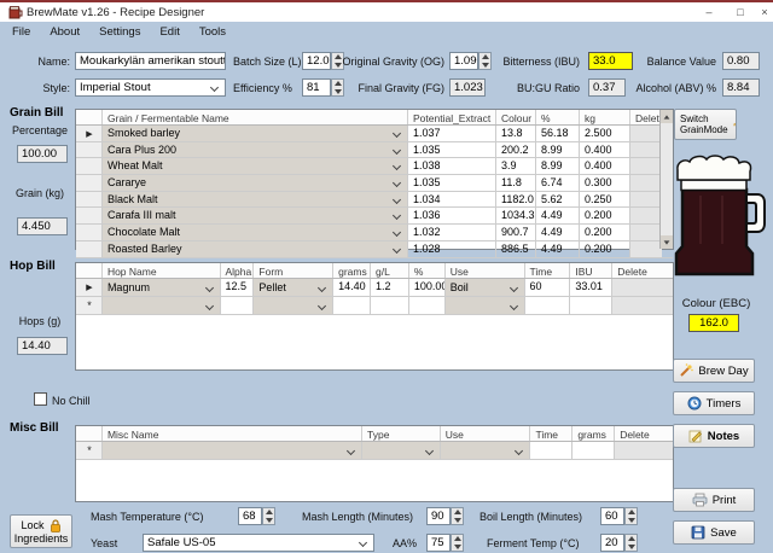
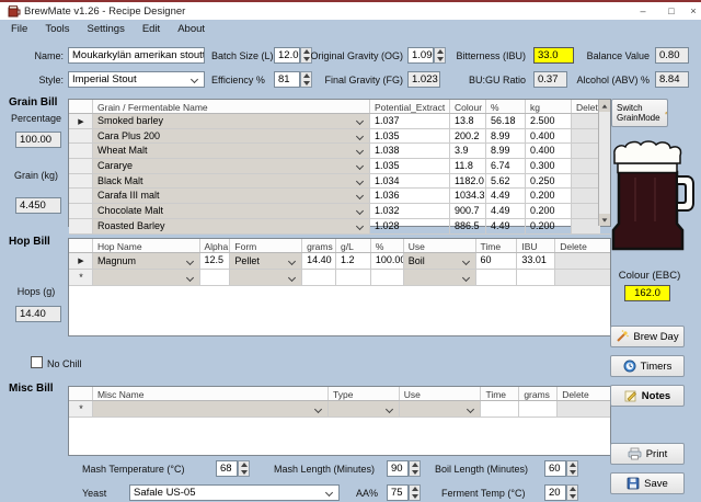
  BrewMate v1.26 - Recipe Designer
  –
  □
  ×
  File
- About
+ Tools
  Settings
  Edit
- Tools
+ About
  Name:
  Moukarkylän amerikan stoutt
  Batch Size (L)
  12.0
  Original Gravity (OG)
  1.09
  Bitterness (IBU)
  33.0
  Balance Value
  0.80
  Style:
  Imperial Stout
  Efficiency %
  81
  Final Gravity (FG)
  1.023
  BU:GU Ratio
  0.37
  Alcohol (ABV) %
  8.84
  Grain Bill
  Percentage
  100.00
  Grain (kg)
  4.450
  Grain / Fermentable Name
  Potential_Extract
  Colour
  %
  kg
  Delet
  Smoked barley
  1.037
  13.8
  56.18
  2.500
  Cara Plus 200
  1.035
  200.2
  8.99
  0.400
  Wheat Malt
  1.038
  3.9
  8.99
  0.400
  Cararye
  1.035
  11.8
  6.74
  0.300
  Black Malt
  1.034
  1182.0
  5.62
  0.250
  Carafa III malt
  1.036
  1034.3
  4.49
  0.200
  Chocolate Malt
  1.032
  900.7
  4.49
  0.200
  Roasted Barley
  1.028
  886.5
  4.49
  0.200
  Switch
  GrainMode
  Colour (EBC)
  162.0
  Hop Bill
  Hops (g)
  14.40
  No Chill
  Hop Name
  Alpha
  Form
  grams
  g/L
  %
  Use
  Time
  IBU
  Delete
  Magnum
  12.5
  Pellet
  14.40
  1.2
  100.0
  Boil
  60
  33.01
  *
  Misc Bill
  Misc Name
  Type
  Use
  Time
  grams
  Delete
  *
- Lock
- Ingredients
  Mash Temperature (°C)
  68
  Mash Length (Minutes)
  90
  Boil Length (Minutes)
  60
  Yeast
  Safale US-05
  AA%
  75
  Ferment Temp (°C)
  20
  Brew Day
  Timers
  Notes
  Print
  Save
